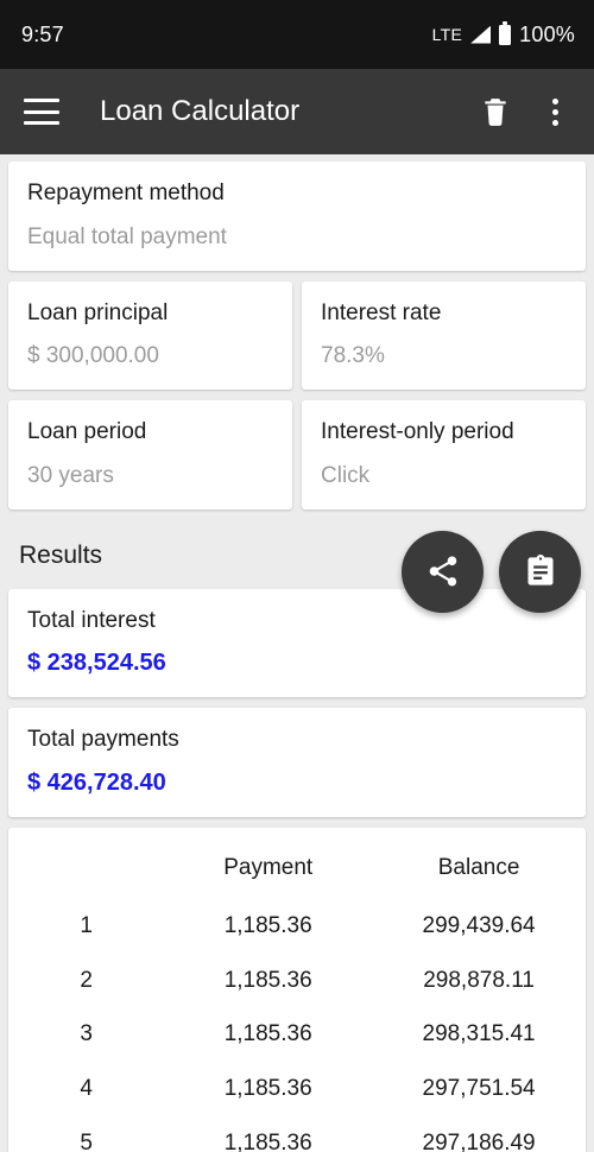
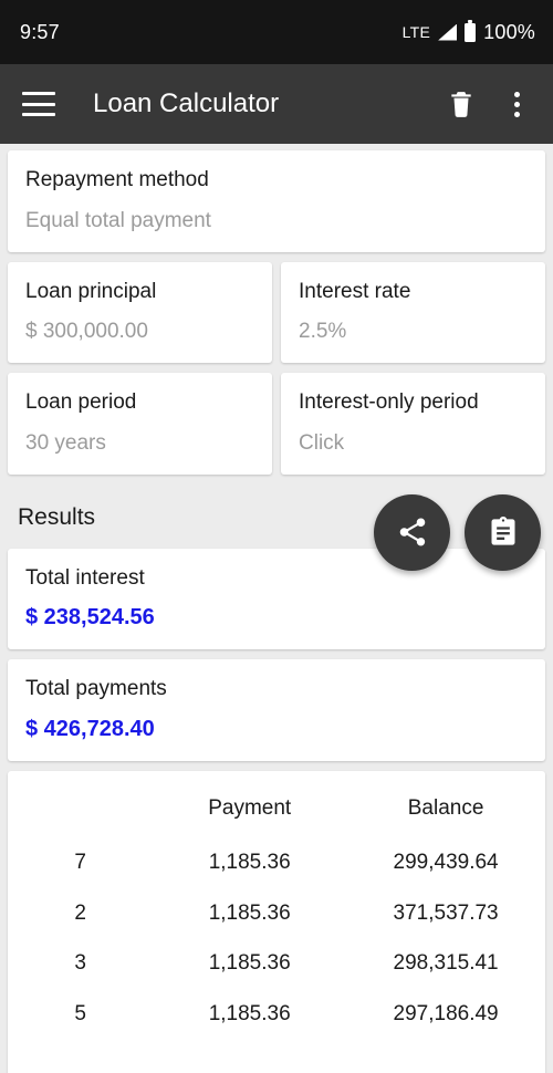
  9:57
  LTE
  100%
  Loan Calculator
  Repayment method
  Equal total payment
  Loan principal
  $ 300,000.00
  Interest rate
- 78.3%
+ 2.5%
  Loan period
  30 years
  Interest-only period
  Click
  Results
  Total interest
  $ 238,524.56
  Total payments
  $ 426,728.40
  	Payment	Balance
- 1	1,185.36	299,439.64
+ 7	1,185.36	299,439.64
- 2	1,185.36	298,878.11
+ 2	1,185.36	371,537.73
  3	1,185.36	298,315.41
- 4	1,185.36	297,751.54
  5	1,185.36	297,186.49
